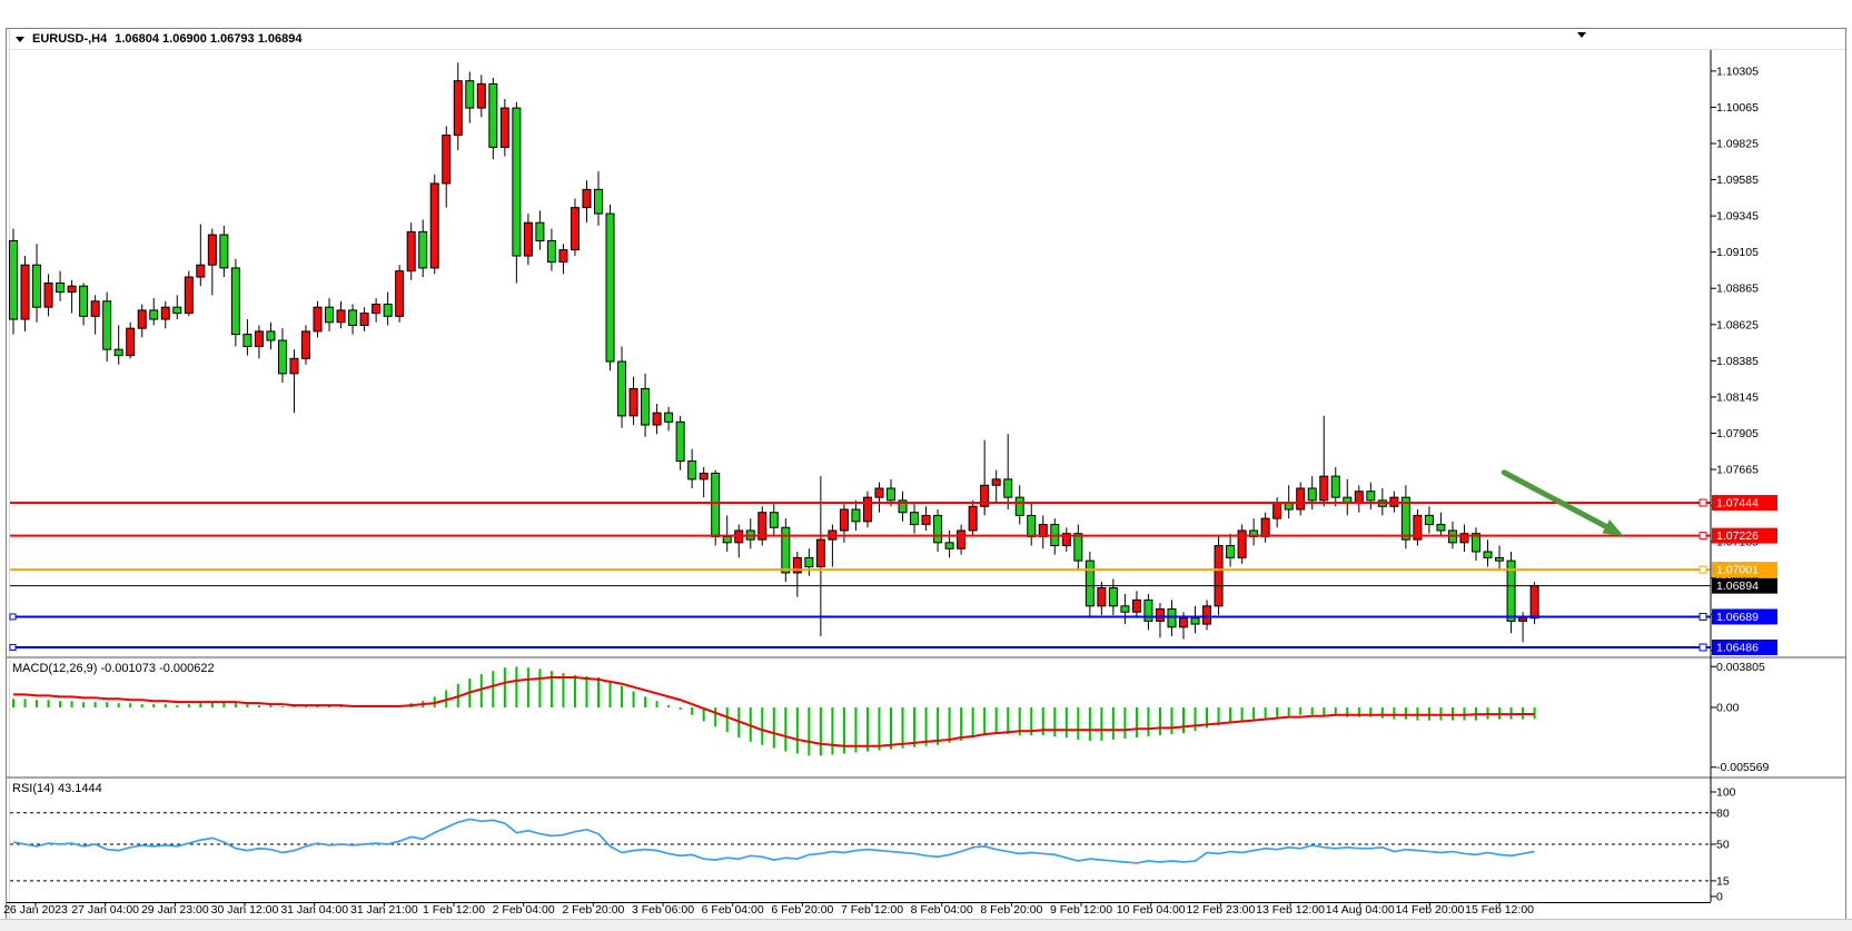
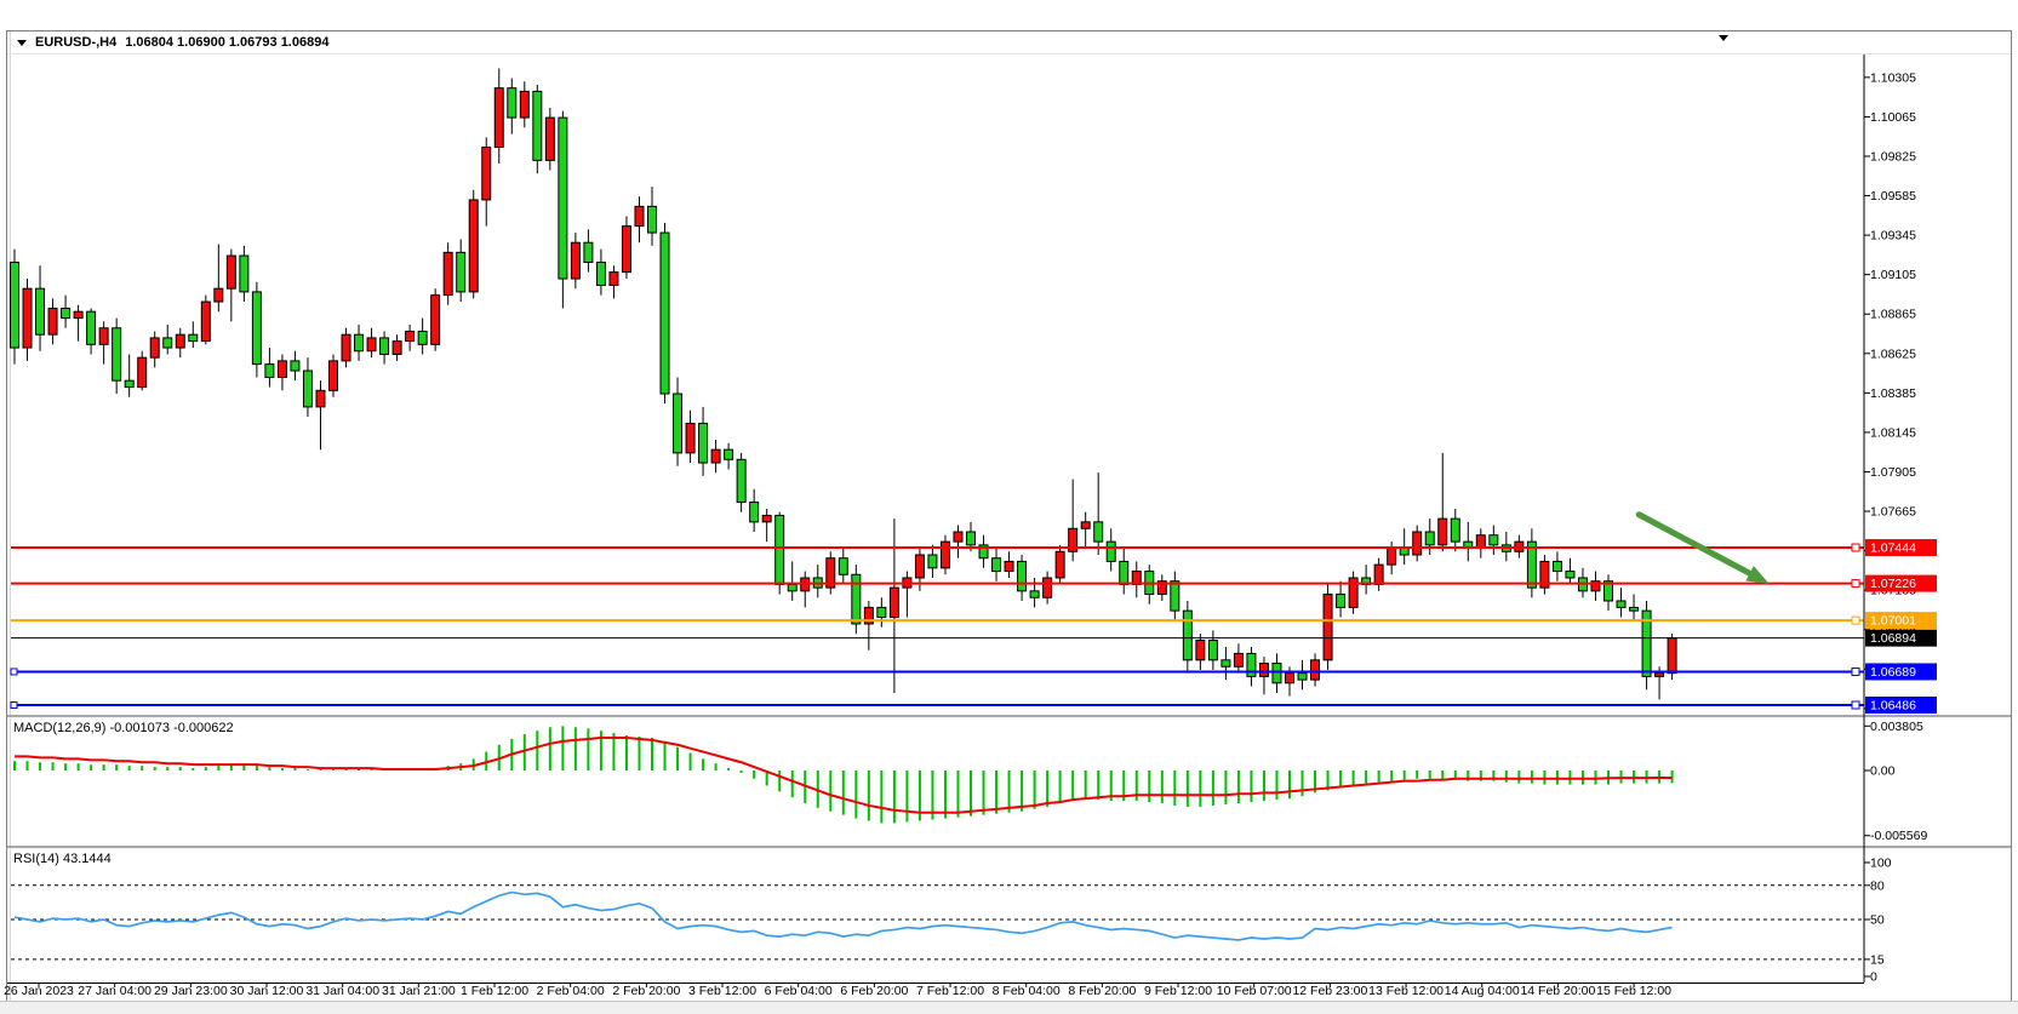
  1.10305
  1.10065
  1.09825
  1.09585
  1.09345
  1.09105
  1.08865
  1.08625
  1.08385
  1.08145
  1.07905
  1.07665
  1.07444
  1.07226
  1.07001
  1.06894
  1.06689
  1.06486
  0.003805
  0.00
  -0.005569
  MACD(12,26,9) -0.001073 -0.000622
  100
  80
  50
  15
  0
  RSI(14) 43.1444
  26 Jan 2023
  27 Jan 04:00
  29 Jan 23:00
  30 Jan 12:00
  31 Jan 04:00
  31 Jan 21:00
  1 Feb 12:00
  2 Feb 04:00
  2 Feb 20:00
- 3 Feb 06:00
+ 3 Feb 12:00
  6 Feb 04:00
  6 Feb 20:00
  7 Feb 12:00
  8 Feb 04:00
  8 Feb 20:00
  9 Feb 12:00
- 10 Feb 04:00
+ 10 Feb 07:00
  12 Feb 23:00
  13 Feb 12:00
  14 Aug 04:00
  14 Feb 20:00
  15 Feb 12:00
  EURUSD-,H4
  1.06804 1.06900 1.06793 1.06894
